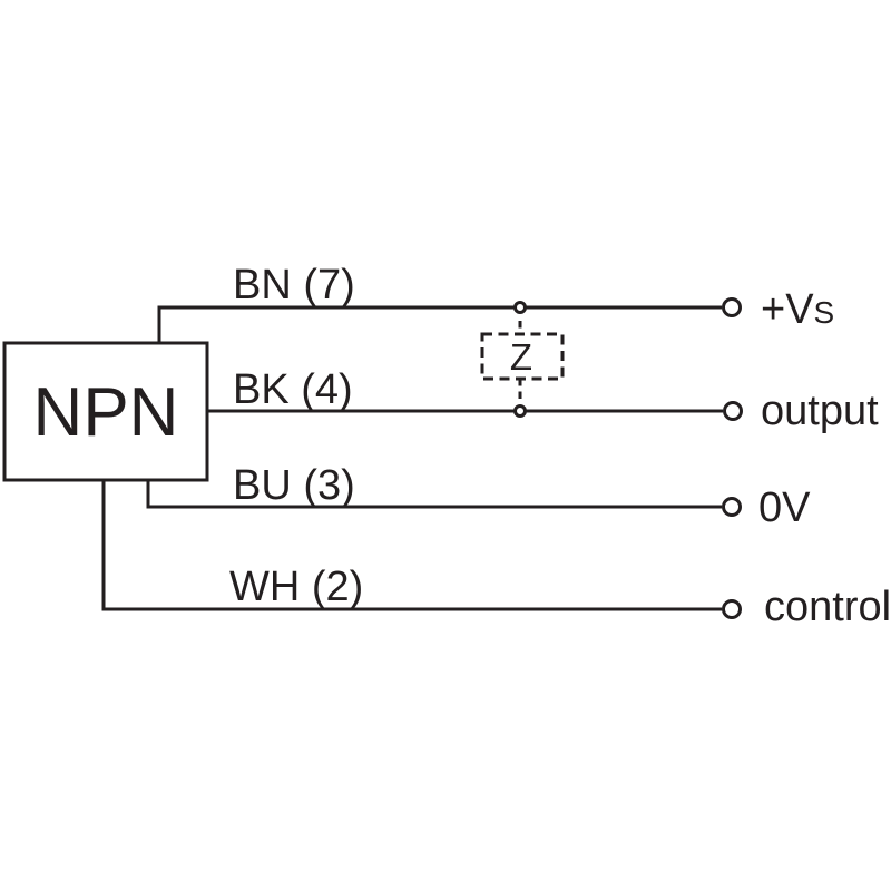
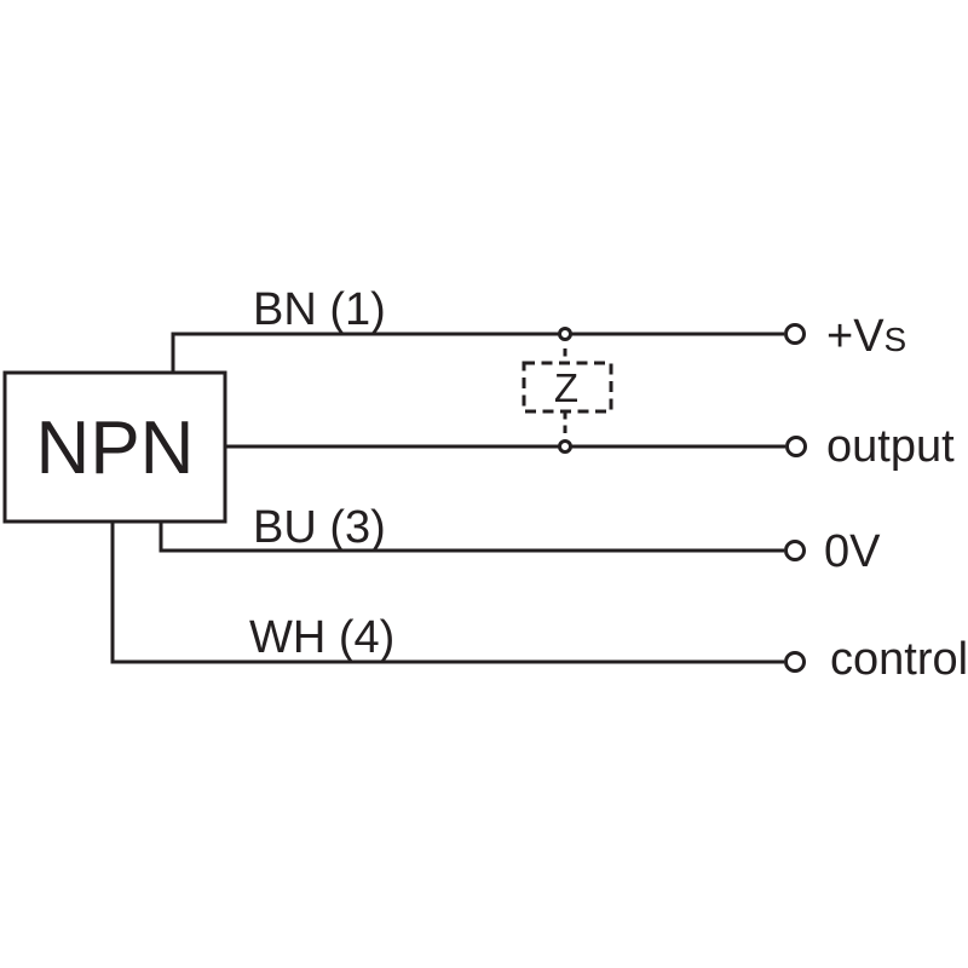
  NPN
- BN (7)
+ BN (1)
- BK (4)
  BU (3)
- WH (2)
+ WH (4)
  Z
  +VS
  output
  0V
  control
